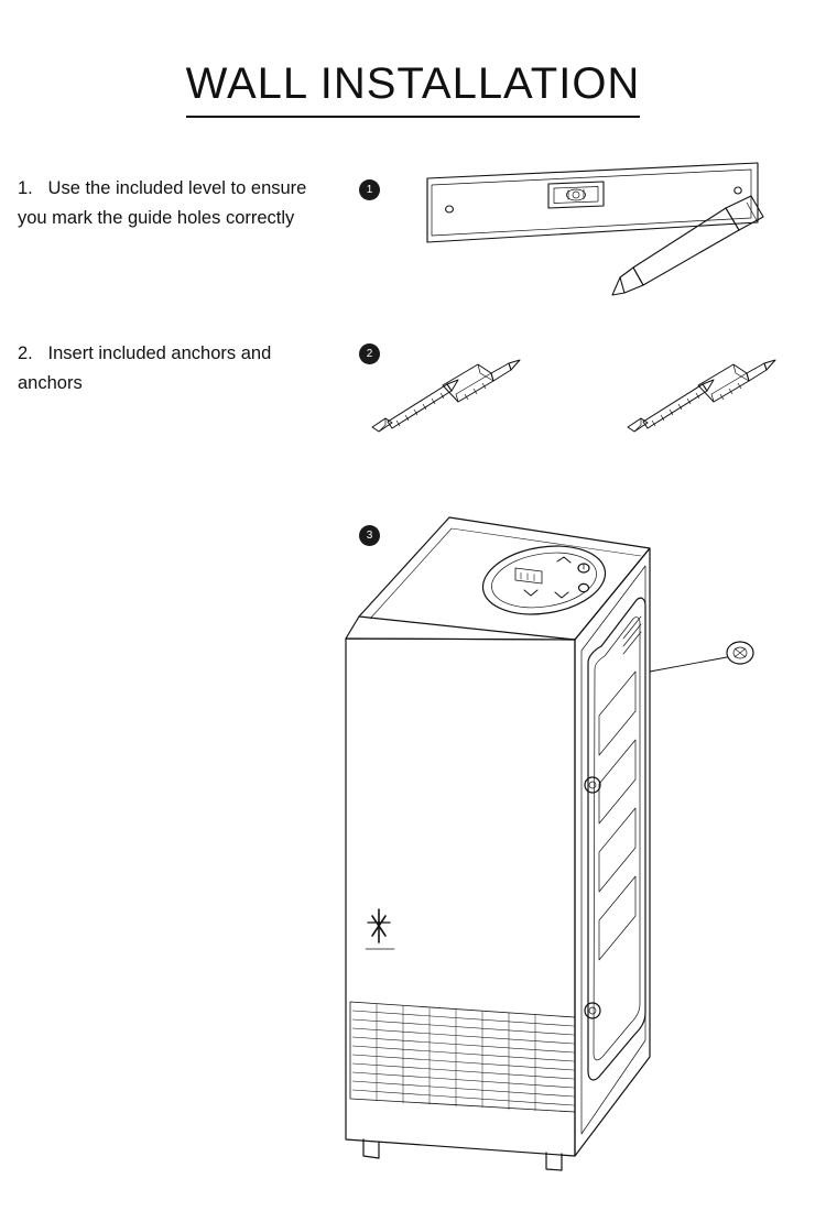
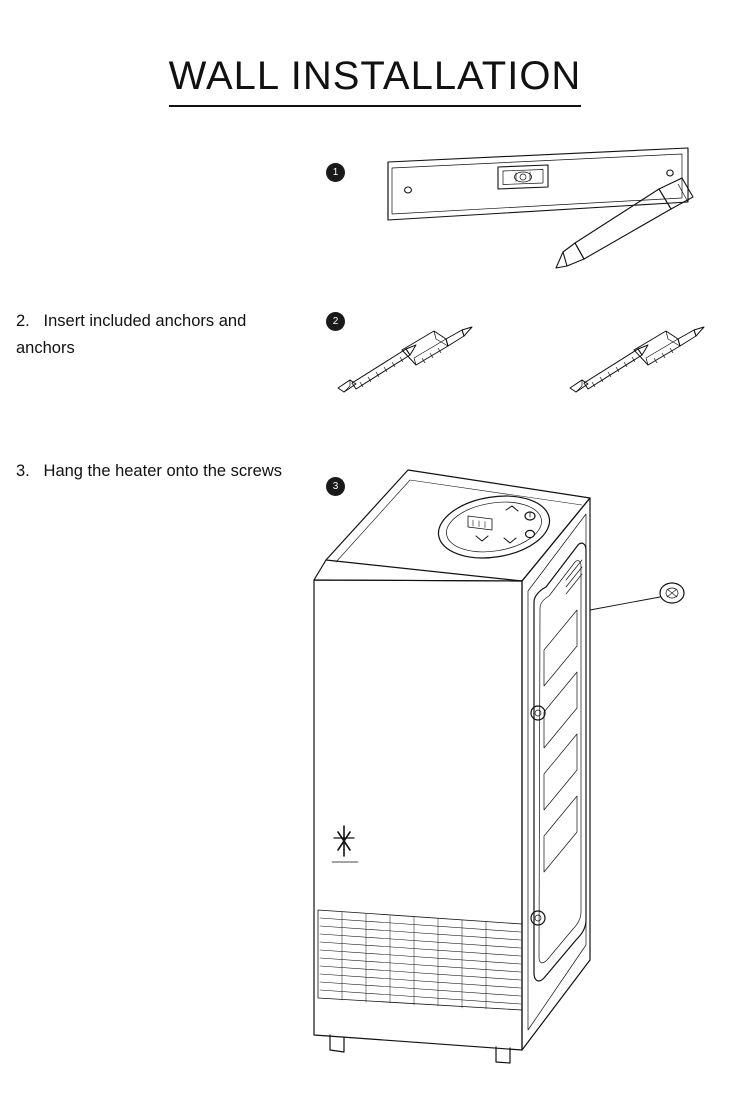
  WALL INSTALLATION
- 1. Use the included level to ensure you mark the guide holes correctly
  1
  2. Insert included anchors and anchors
  2
+ 3. Hang the heater onto the screws
  3
